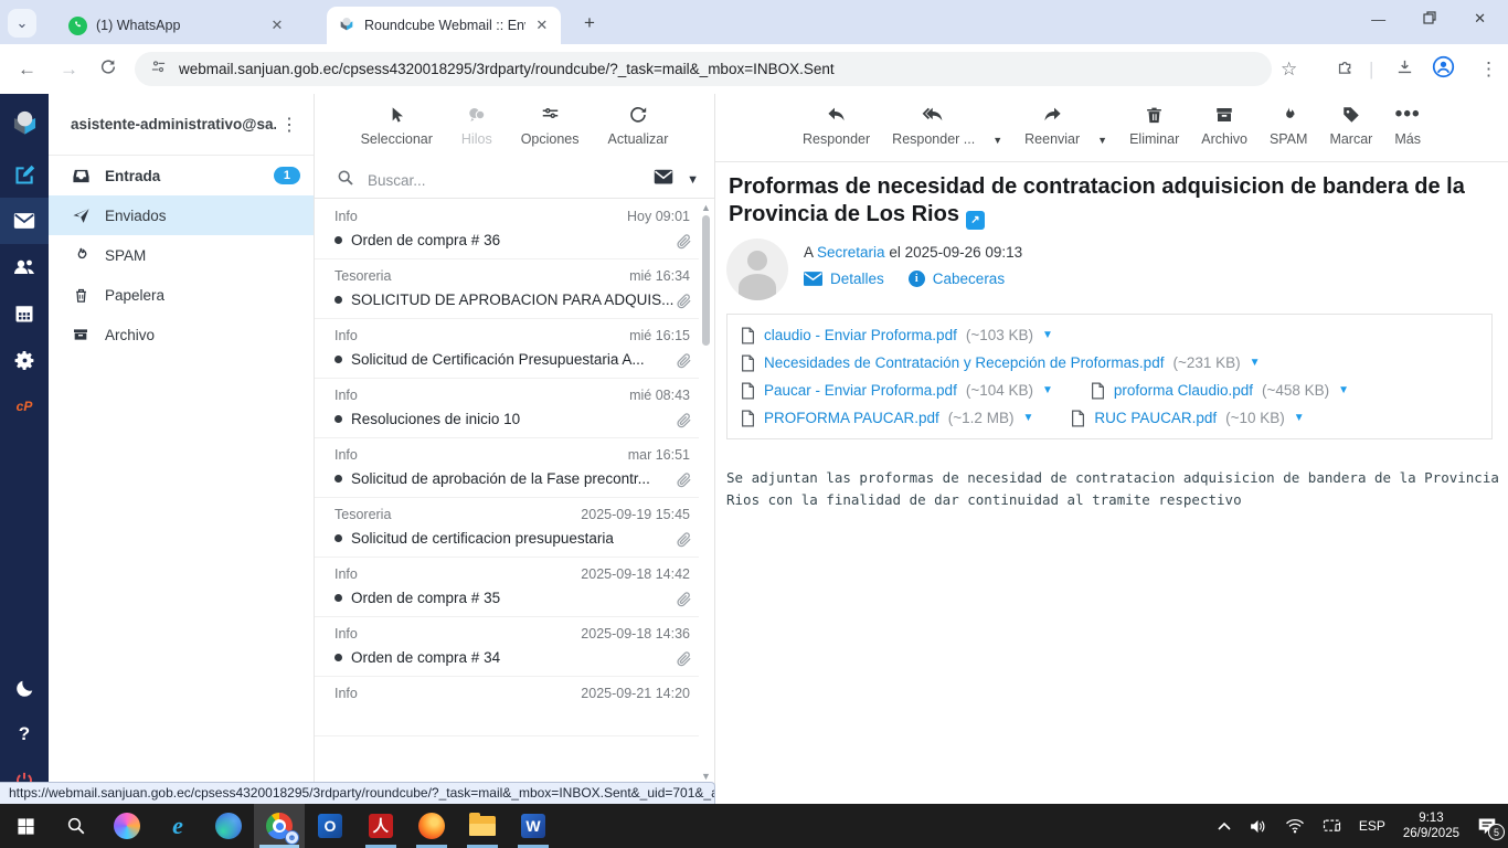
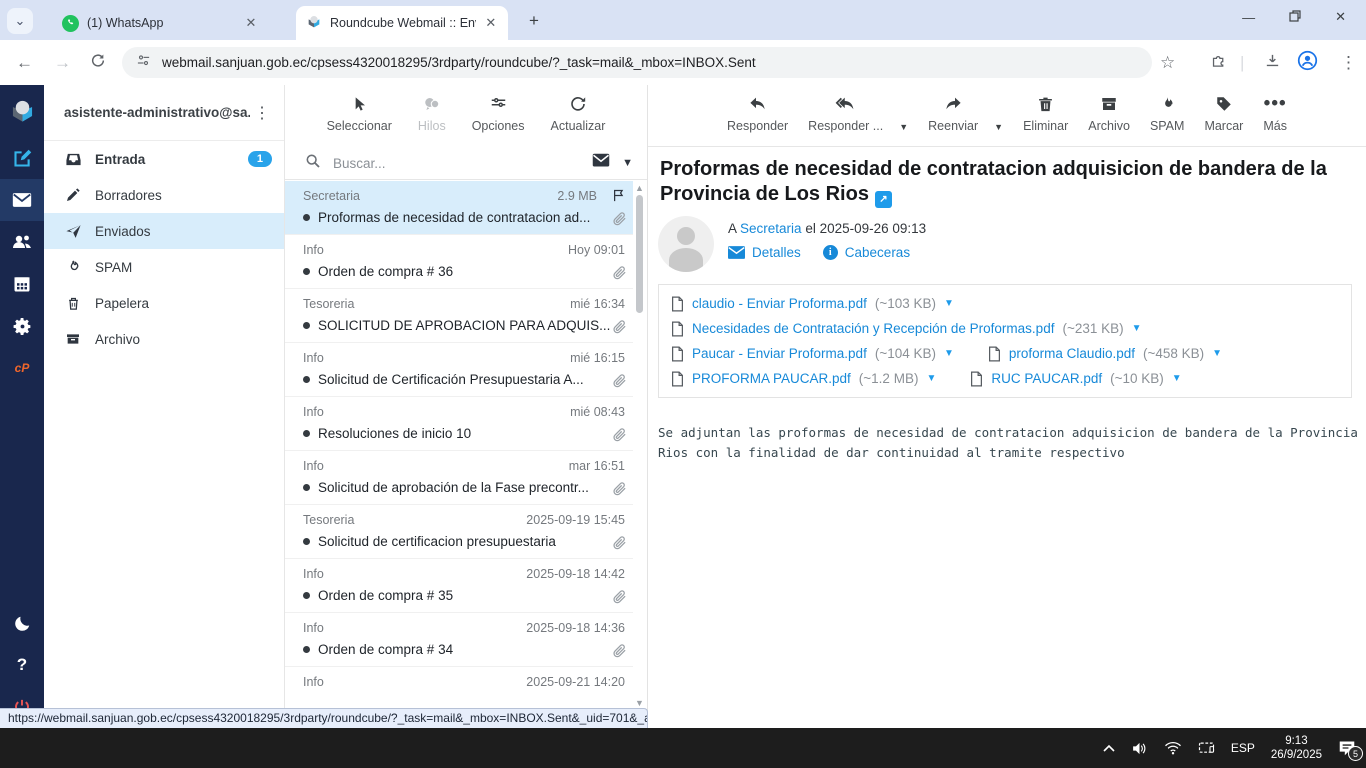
  ⌄
  (1) WhatsApp
  ✕
  Roundcube Webmail :: En
  ✕
  +
  —
  ✕
  ←
  →
  webmail.sanjuan.gob.ec/cpsess4320018295/3rdparty/roundcube/?_task=mail&_mbox=INBOX.Sent
  ☆
  |
  ⋮
  cP
  ?
  asistente-administrativo@sa.
  ⋮
  Entrada
  1
+ Borradores
  Enviados
  SPAM
  Papelera
  Archivo
  Seleccionar
  Hilos
  Opciones
  Actualizar
  Buscar...
  ▼
+ Secretaria
+ 2.9 MB
+ Proformas de necesidad de contratacion ad...
  Info
  Hoy 09:01
  Orden de compra # 36
  Tesoreria
  mié 16:34
  SOLICITUD DE APROBACION PARA ADQUIS...
  Info
  mié 16:15
  Solicitud de Certificación Presupuestaria A...
  Info
  mié 08:43
  Resoluciones de inicio 10
  Info
  mar 16:51
  Solicitud de aprobación de la Fase precontr...
  Tesoreria
  2025-09-19 15:45
  Solicitud de certificacion presupuestaria
  Info
  2025-09-18 14:42
  Orden de compra # 35
  Info
  2025-09-18 14:36
  Orden de compra # 34
  Info
  2025-09-21 14:20
  ▲
  ▼
  Responder
  Responder ...
  ▼
  Reenviar
  ▼
  Eliminar
  Archivo
  SPAM
  Marcar
  •••
  Más
  Proformas de necesidad de contratacion adquisicion de bandera de la Provincia de Los Rios ↗
  A Secretaria el 2025-09-26 09:13
  Detalles
  i
  Cabeceras
  claudio - Enviar Proforma.pdf
  (~103 KB)
  ▼
  Necesidades de Contratación y Recepción de Proformas.pdf
  (~231 KB)
  ▼
  Paucar - Enviar Proforma.pdf
  (~104 KB)
  ▼
  proforma Claudio.pdf
  (~458 KB)
  ▼
  PROFORMA PAUCAR.pdf
  (~1.2 MB)
  ▼
  RUC PAUCAR.pdf
  (~10 KB)
  ▼
  Se adjuntan las proformas de necesidad de contratacion adquisicion de bandera de la Provincia Rios con la finalidad de dar continuidad al tramite respectivo
  https://webmail.sanjuan.gob.ec/cpsess4320018295/3rdparty/roundcube/?_task=mail&_mbox=INBOX.Sent&_uid=701&_a
- e
- ☻
- O
- 人
- W
  ESP
  9:13
  26/9/2025
  5
